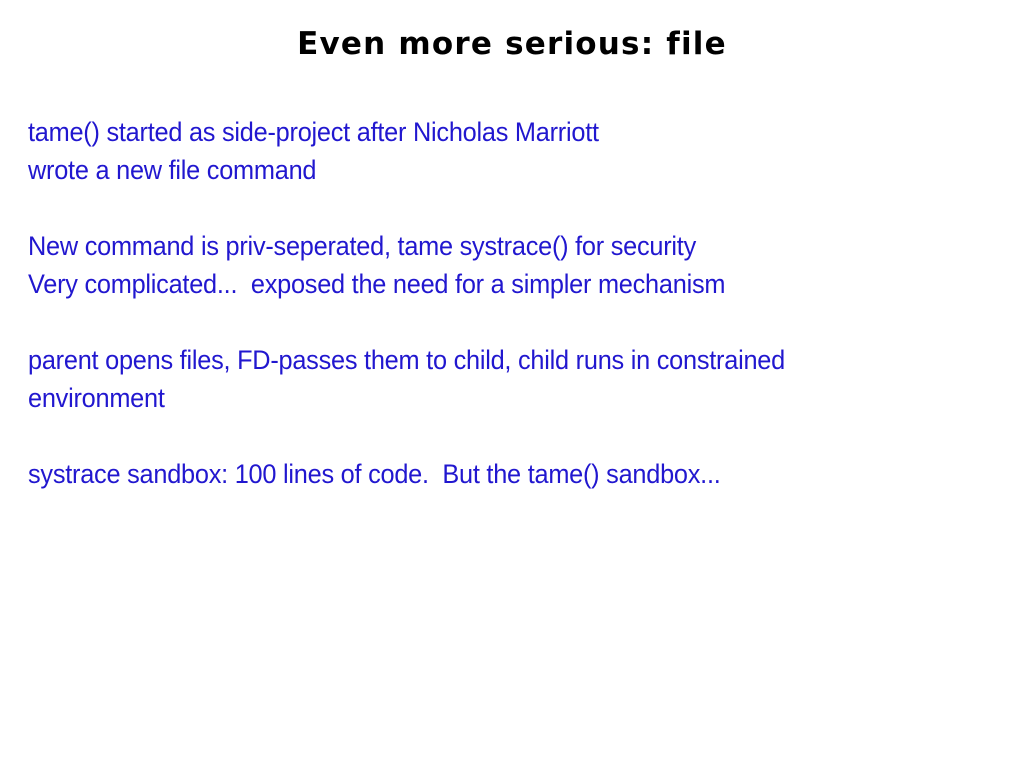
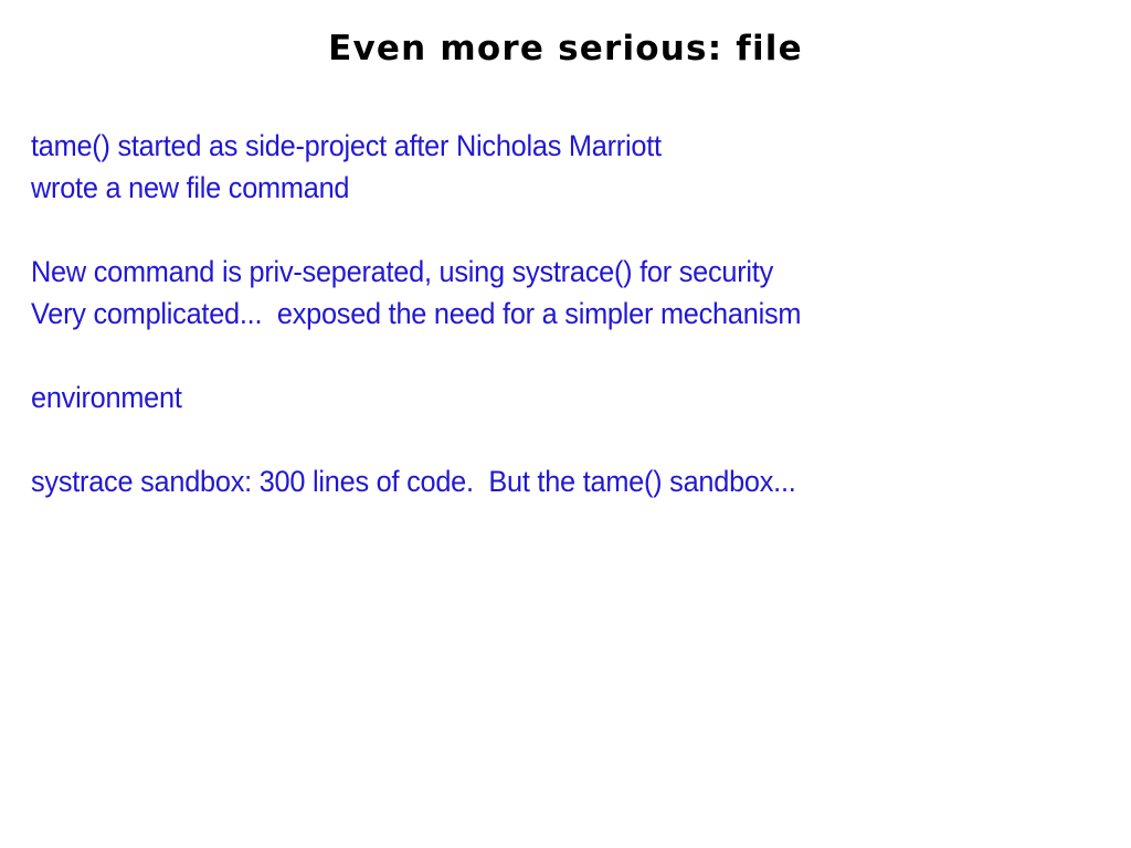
  Even more serious: file
  tame() started as side-project after Nicholas Marriott
  wrote a new file command
- New command is priv-seperated, tame systrace() for security
+ New command is priv-seperated, using systrace() for security
  Very complicated... exposed the need for a simpler mechanism
- parent opens files, FD-passes them to child, child runs in constrained
  environment
- systrace sandbox: 100 lines of code. But the tame() sandbox...
+ systrace sandbox: 300 lines of code. But the tame() sandbox...
